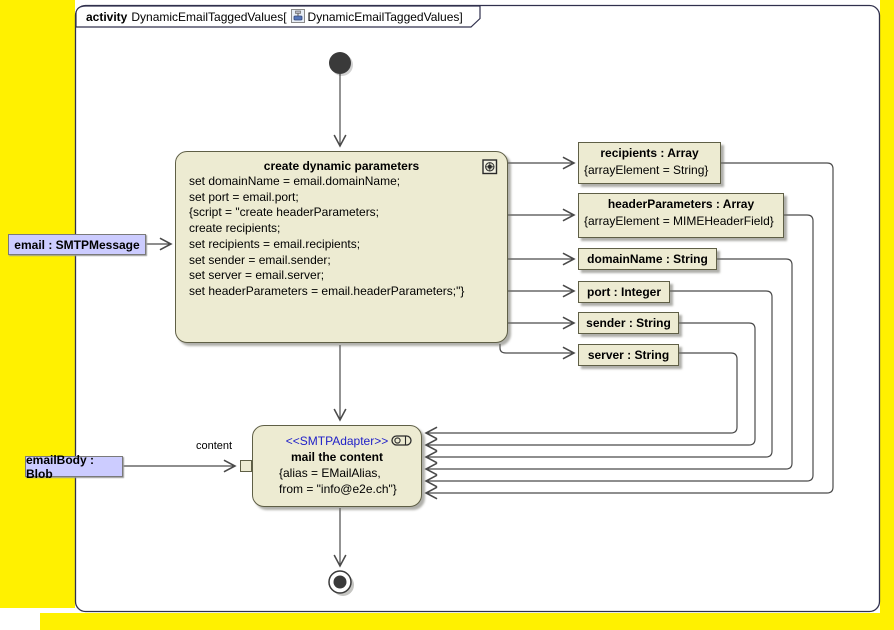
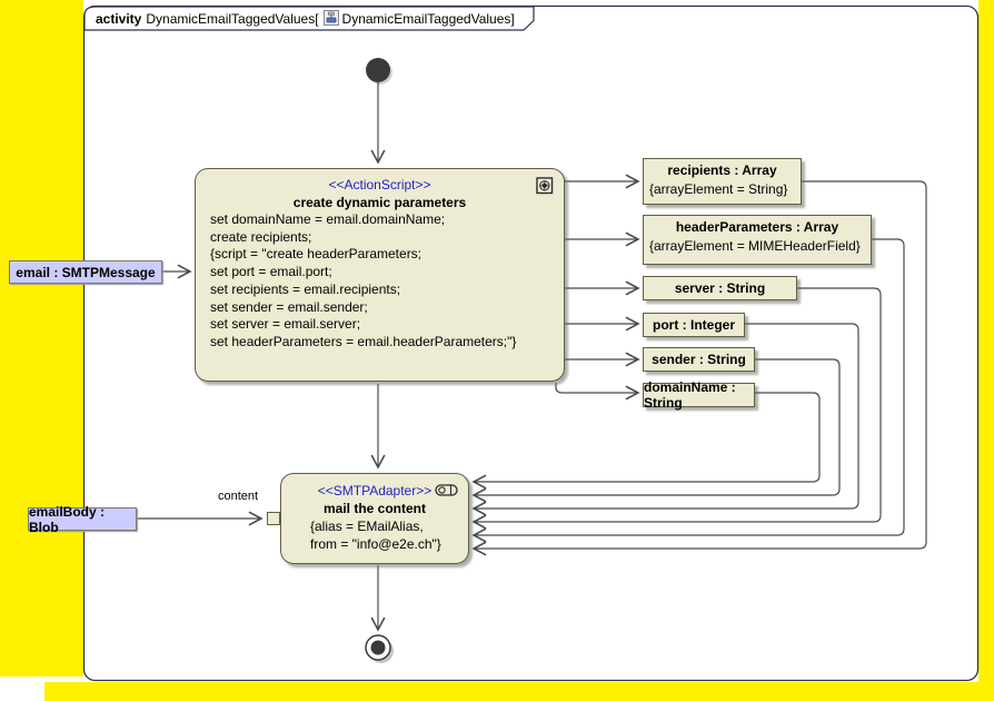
  activity
  DynamicEmailTaggedValues[
  DynamicEmailTaggedValues
  ]
+ <<ActionScript>>
  create dynamic parameters
  set domainName = email.domainName;
- set port = email.port;
+ create recipients;
  {script = "create headerParameters;
- create recipients;
+ set port = email.port;
  set recipients = email.recipients;
  set sender = email.sender;
  set server = email.server;
  set headerParameters = email.headerParameters;"}
  email : SMTPMessage
  emailBody : Blob
  recipients : Array
  {arrayElement = String}
  headerParameters : Array
  {arrayElement = MIMEHeaderField}
- domainName : String
+ server : String
  port : Integer
  sender : String
- server : String
+ domainName : String
  <<SMTPAdapter>>
  mail the content
  {alias = EMailAlias,
  from = "info@e2e.ch"}
  content
